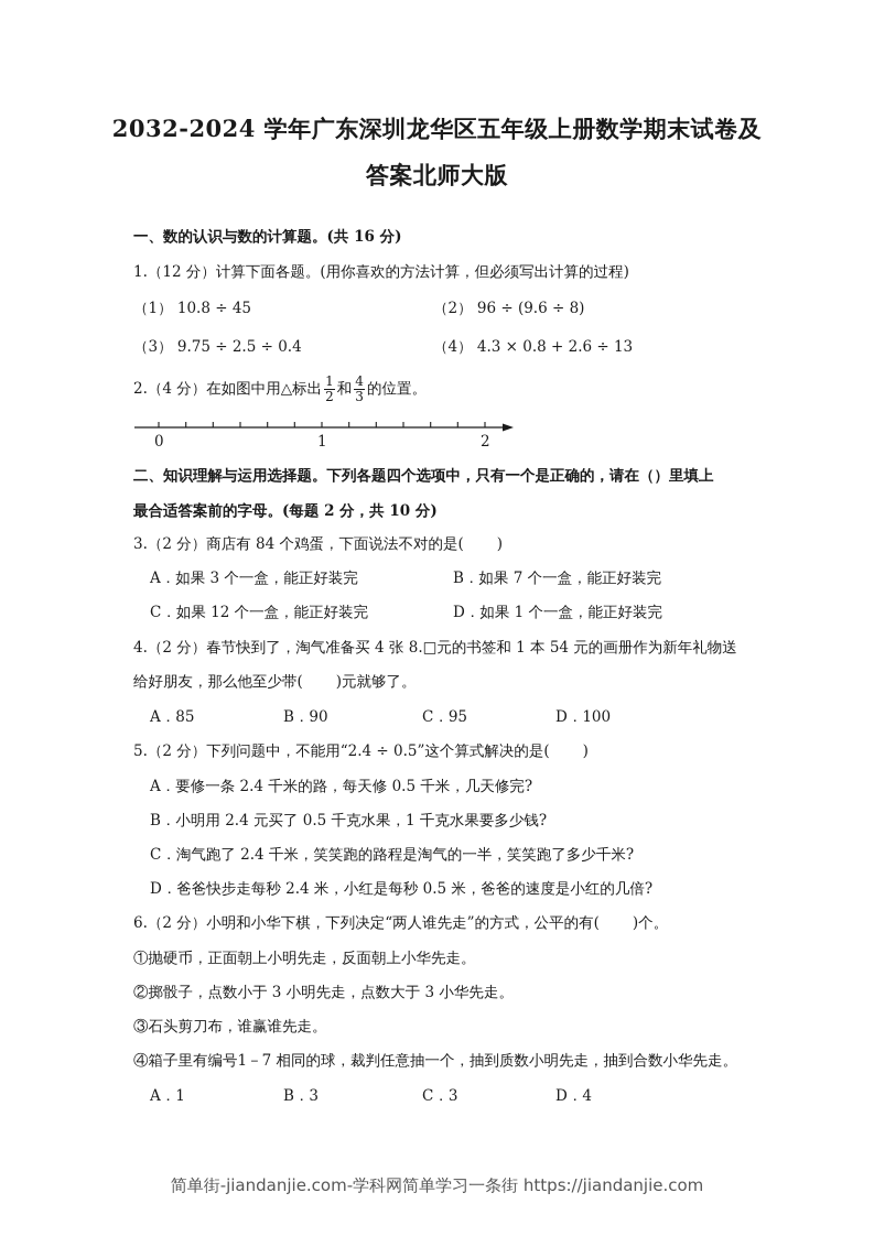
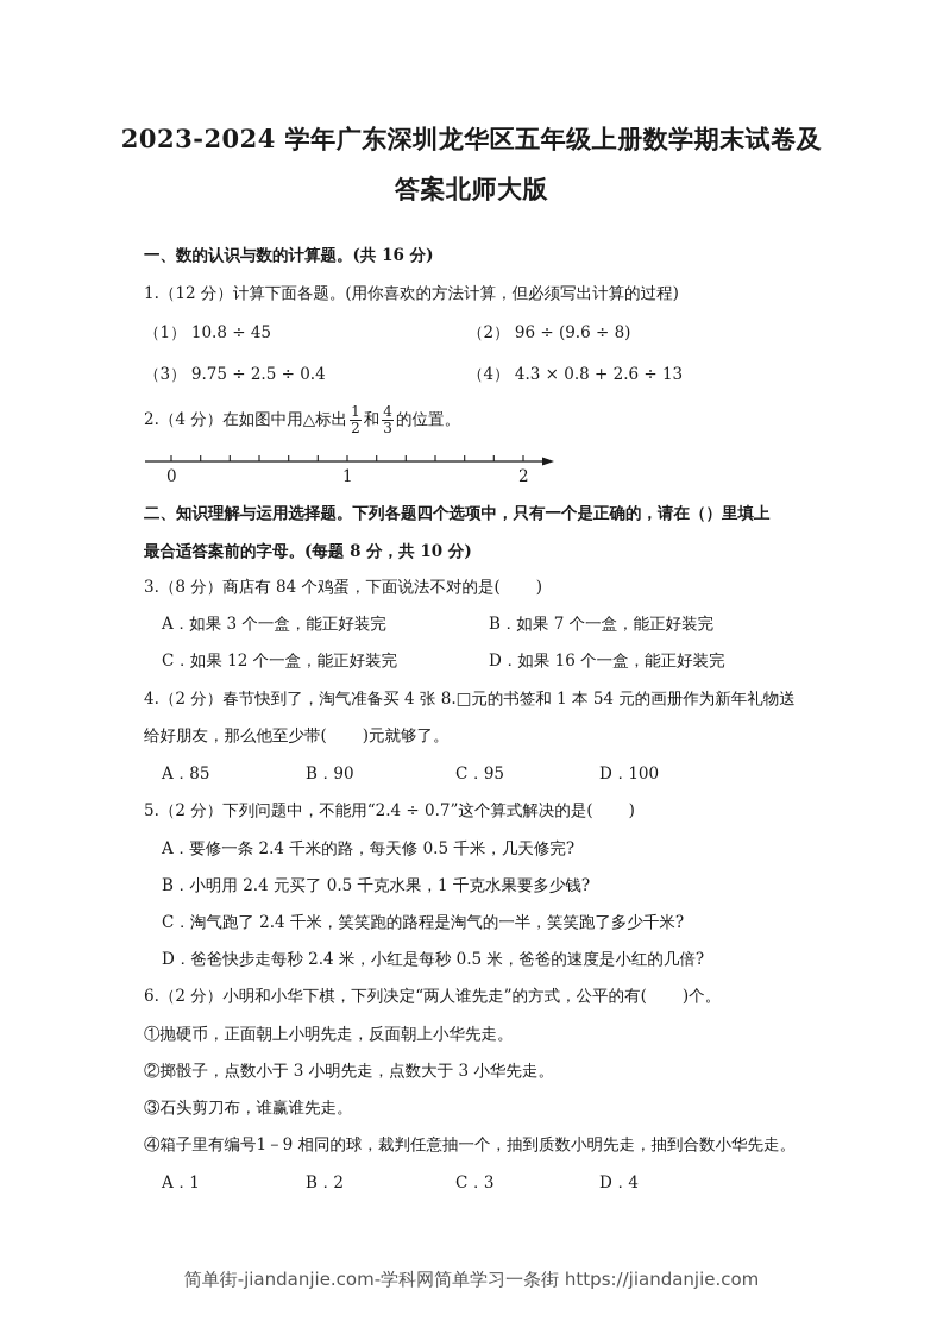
- 2032-2024 学年广东深圳龙华区五年级上册数学期末试卷及
+ 2023-2024 学年广东深圳龙华区五年级上册数学期末试卷及
  答案北师大版
  一、数的认识与数的计算题。(共 16 分)
  1.（12 分）计算下面各题。(用你喜欢的方法计算，但必须写出计算的过程)
  （1） 10.8 ÷ 45
  （2） 96 ÷ (9.6 ÷ 8)
  （3） 9.75 ÷ 2.5 ÷ 0.4
  （4） 4.3 × 0.8 + 2.6 ÷ 13
  2.（4 分）在如图中用△标出
  1
  2
  和
  4
  3
  的位置。
  0
  1
  2
  二、知识理解与运用选择题。下列各题四个选项中，只有一个是正确的，请在（）里填上
- 最合适答案前的字母。(每题 2 分，共 10 分)
+ 最合适答案前的字母。(每题 8 分，共 10 分)
- 3.（2 分）商店有 84 个鸡蛋，下面说法不对的是( )
+ 3.（8 分）商店有 84 个鸡蛋，下面说法不对的是( )
  A．如果 3 个一盒，能正好装完
  B．如果 7 个一盒，能正好装完
  C．如果 12 个一盒，能正好装完
- D．如果 1 个一盒，能正好装完
+ D．如果 16 个一盒，能正好装完
  4.（2 分）春节快到了，淘气准备买 4 张 8.□元的书签和 1 本 54 元的画册作为新年礼物送
  给好朋友，那么他至少带( )元就够了。
  A．85
  B．90
  C．95
  D．100
- 5.（2 分）下列问题中，不能用“2.4 ÷ 0.5”这个算式解决的是( )
+ 5.（2 分）下列问题中，不能用“2.4 ÷ 0.7”这个算式解决的是( )
  A．要修一条 2.4 千米的路，每天修 0.5 千米，几天修完?
  B．小明用 2.4 元买了 0.5 千克水果，1 千克水果要多少钱?
  C．淘气跑了 2.4 千米，笑笑跑的路程是淘气的一半，笑笑跑了多少千米?
  D．爸爸快步走每秒 2.4 米，小红是每秒 0.5 米，爸爸的速度是小红的几倍?
  6.（2 分）小明和小华下棋，下列决定“两人谁先走”的方式，公平的有( )个。
  ①抛硬币，正面朝上小明先走，反面朝上小华先走。
  ②掷骰子，点数小于 3 小明先走，点数大于 3 小华先走。
  ③石头剪刀布，谁赢谁先走。
- ④箱子里有编号1－7 相同的球，裁判任意抽一个，抽到质数小明先走，抽到合数小华先走。
+ ④箱子里有编号1－9 相同的球，裁判任意抽一个，抽到质数小明先走，抽到合数小华先走。
  A．1
- B．3
+ B．2
  C．3
  D．4
  简单街-jiandanjie.com-学科网简单学习一条街 https://jiandanjie.com
